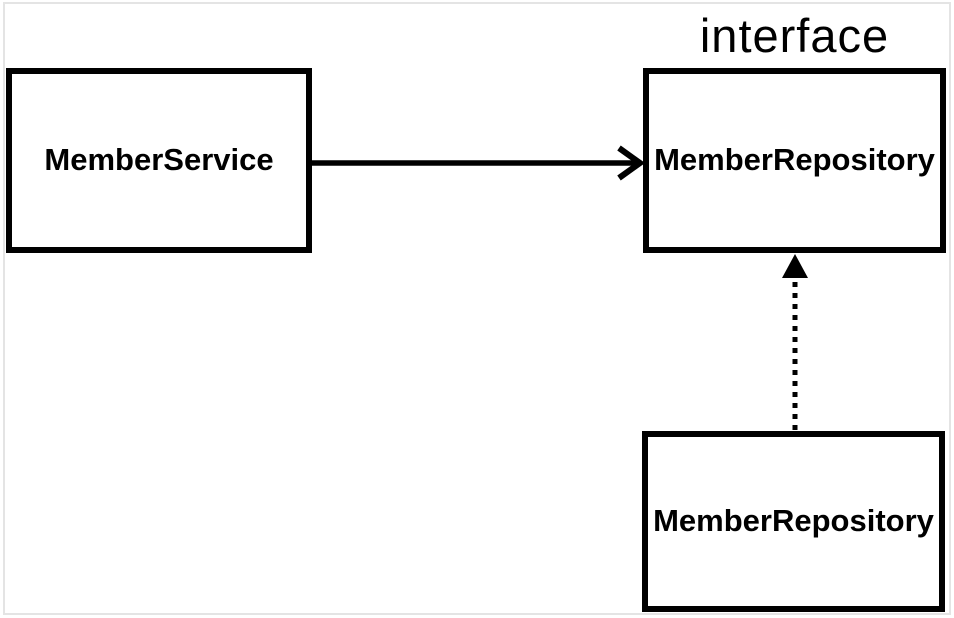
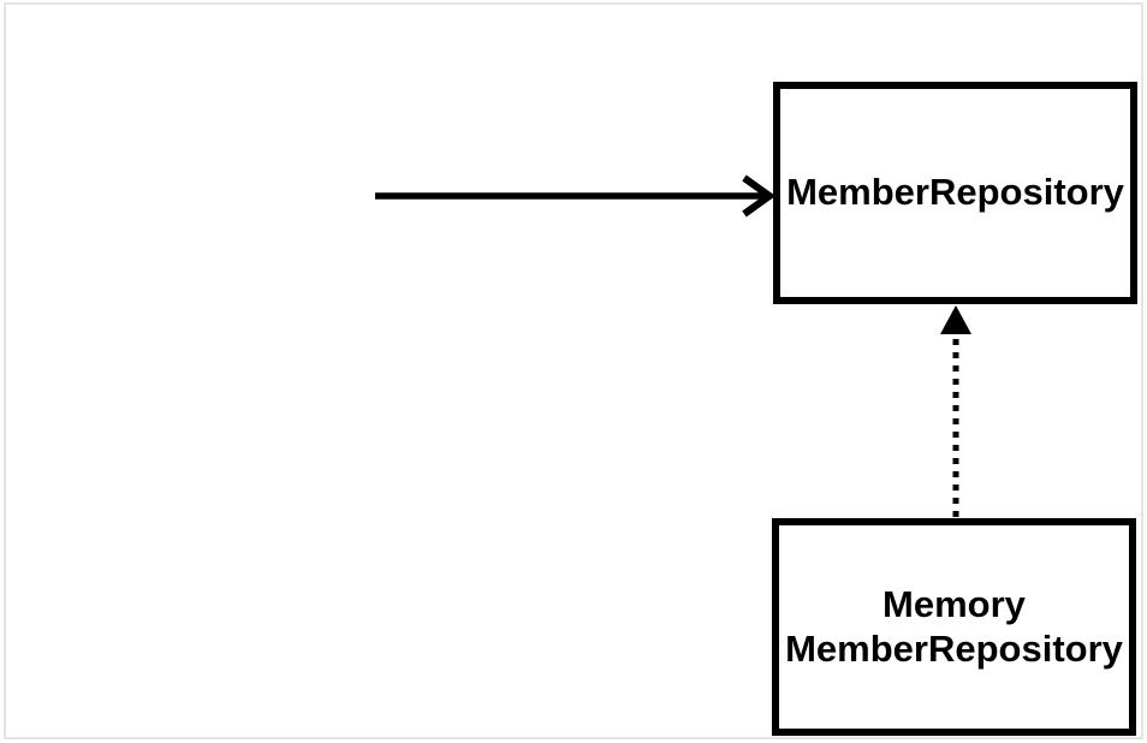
- interface
- MemberService
  MemberRepository
+ Memory
  MemberRepository
